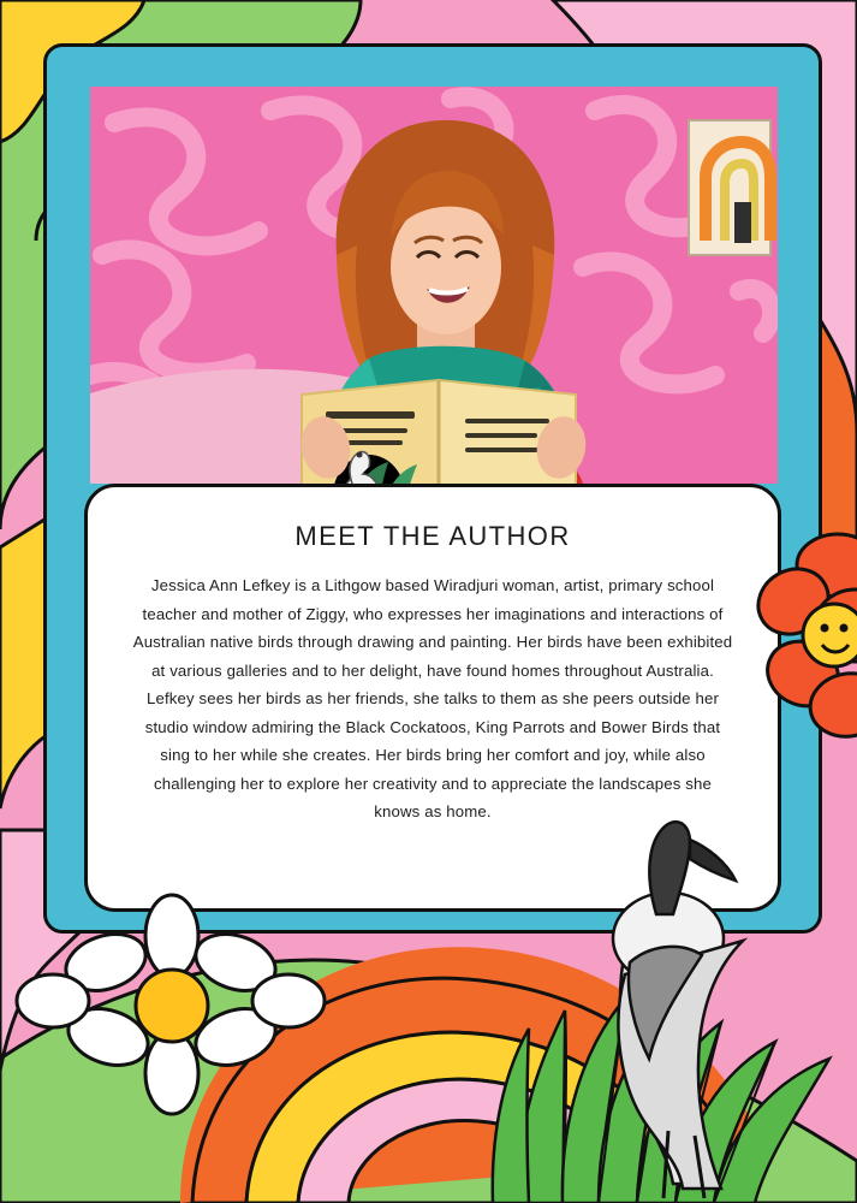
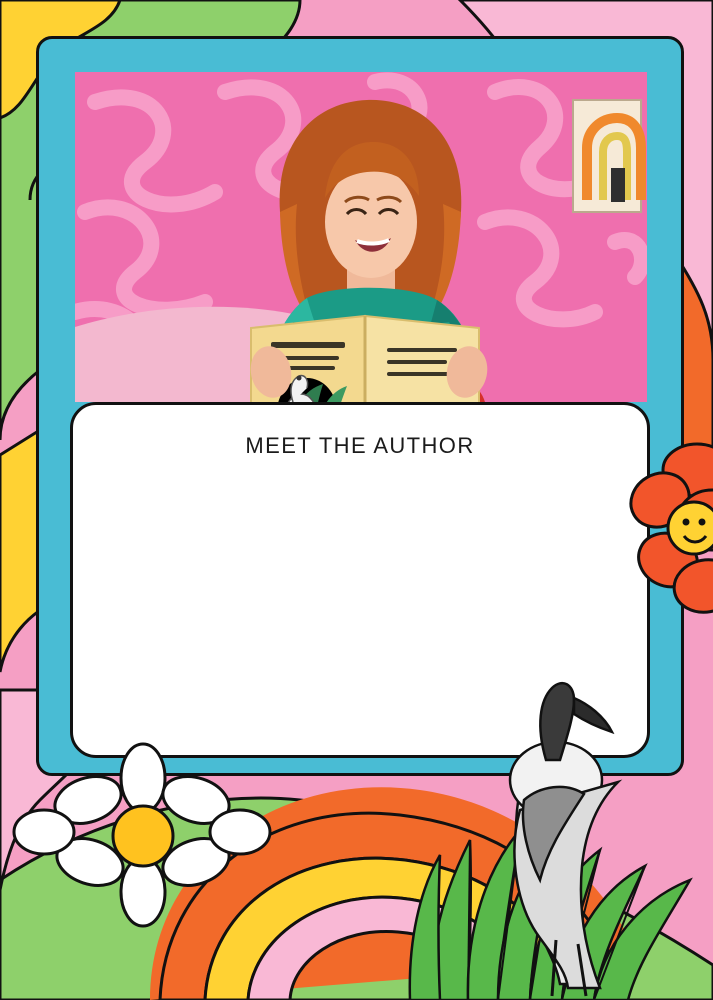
  MEET THE AUTHOR
- Jessica Ann Lefkey is a Lithgow based Wiradjuri woman, artist, primary school teacher and mother of Ziggy, who expresses her imaginations and interactions of Australian native birds through drawing and painting. Her birds have been exhibited at various galleries and to her delight, have found homes throughout Australia. Lefkey sees her birds as her friends, she talks to them as she peers outside her studio window admiring the Black Cockatoos, King Parrots and Bower Birds that sing to her while she creates. Her birds bring her comfort and joy, while also challenging her to explore her creativity and to appreciate the landscapes she knows as home.
